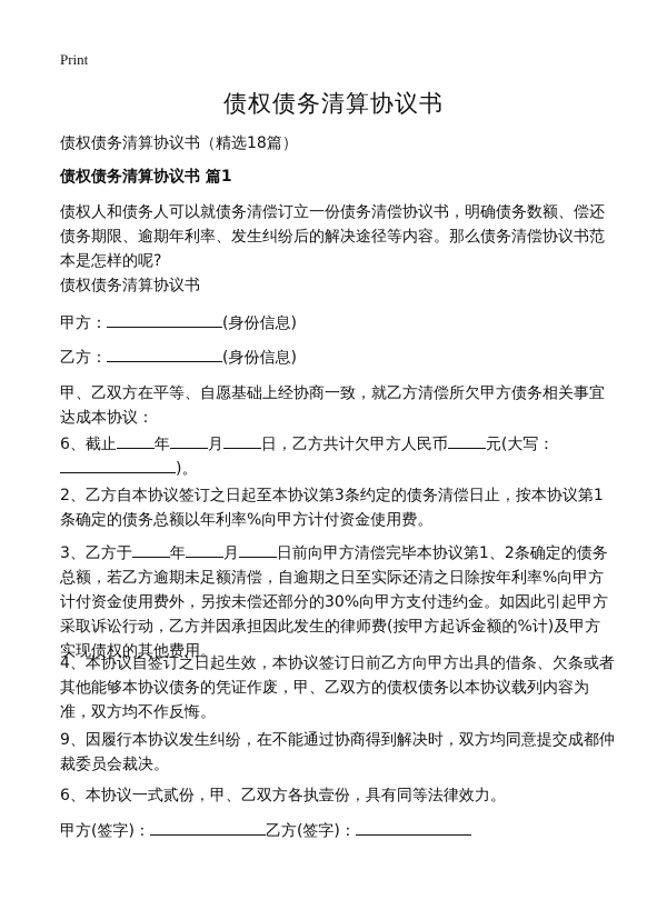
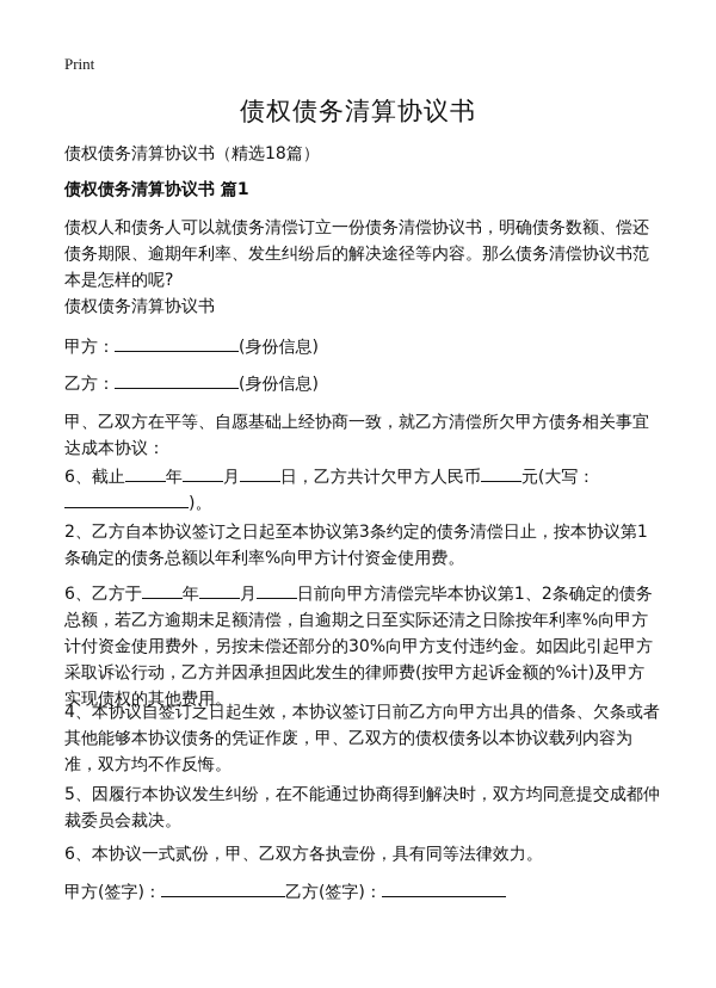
  Print
  债权债务清算协议书
  债权债务清算协议书（精选18篇）
  债权债务清算协议书 篇1
  债权人和债务人可以就债务清偿订立一份债务清偿协议书，明确债务数额、偿还债务期限、逾期年利率、发生纠纷后的解决途径等内容。那么债务清偿协议书范本是怎样的呢?
  债权债务清算协议书
  甲方： (身份信息)
  乙方： (身份信息)
  甲、乙双方在平等、自愿基础上经协商一致，就乙方清偿所欠甲方债务相关事宜达成本协议：
  6、截止 年 月 日，乙方共计欠甲方人民币 元(大写：
  )。
  2、乙方自本协议签订之日起至本协议第3条约定的债务清偿日止，按本协议第1条确定的债务总额以年利率%向甲方计付资金使用费。
- 3、乙方于 年 月 日前向甲方清偿完毕本协议第1、2条确定的债务总额，若乙方逾期未足额清偿，自逾期之日至实际还清之日除按年利率%向甲方计付资金使用费外，另按未偿还部分的30%向甲方支付违约金。如因此引起甲方采取诉讼行动，乙方并因承担因此发生的律师费(按甲方起诉金额的%计)及甲方实现债权的其他费用。
+ 6、乙方于 年 月 日前向甲方清偿完毕本协议第1、2条确定的债务总额，若乙方逾期未足额清偿，自逾期之日至实际还清之日除按年利率%向甲方计付资金使用费外，另按未偿还部分的30%向甲方支付违约金。如因此引起甲方采取诉讼行动，乙方并因承担因此发生的律师费(按甲方起诉金额的%计)及甲方实现债权的其他费用。
  4、本协议自签订之日起生效，本协议签订日前乙方向甲方出具的借条、欠条或者其他能够本协议债务的凭证作废，甲、乙双方的债权债务以本协议载列内容为准，双方均不作反悔。
- 9、因履行本协议发生纠纷，在不能通过协商得到解决时，双方均同意提交成都仲裁委员会裁决。
+ 5、因履行本协议发生纠纷，在不能通过协商得到解决时，双方均同意提交成都仲裁委员会裁决。
  6、本协议一式贰份，甲、乙双方各执壹份，具有同等法律效力。
  甲方(签字)： 乙方(签字)：
